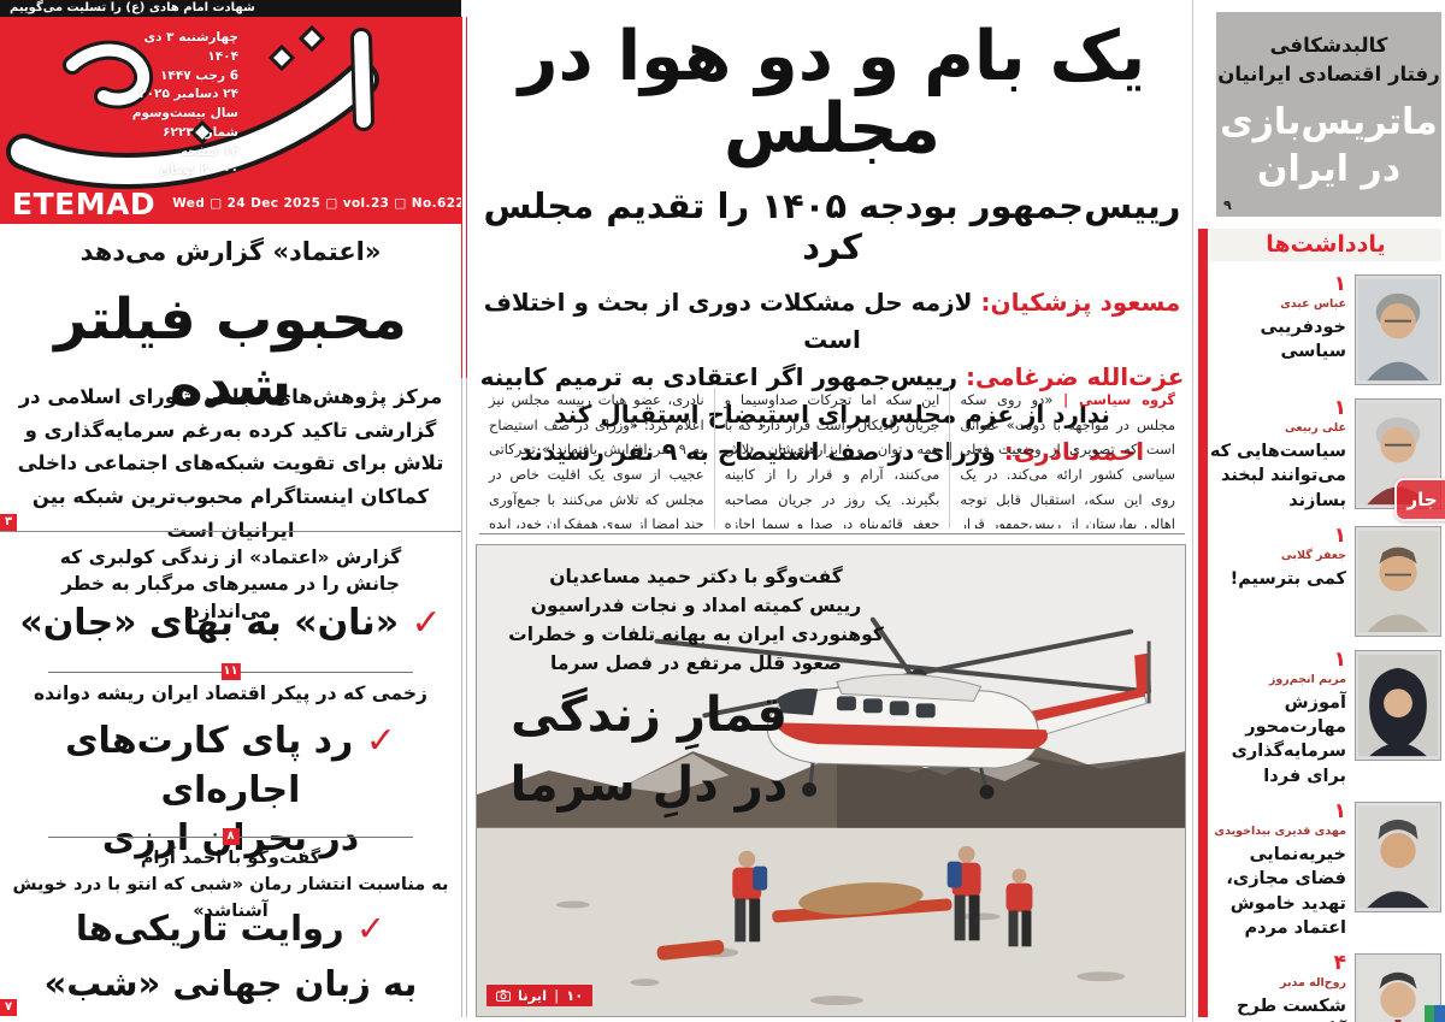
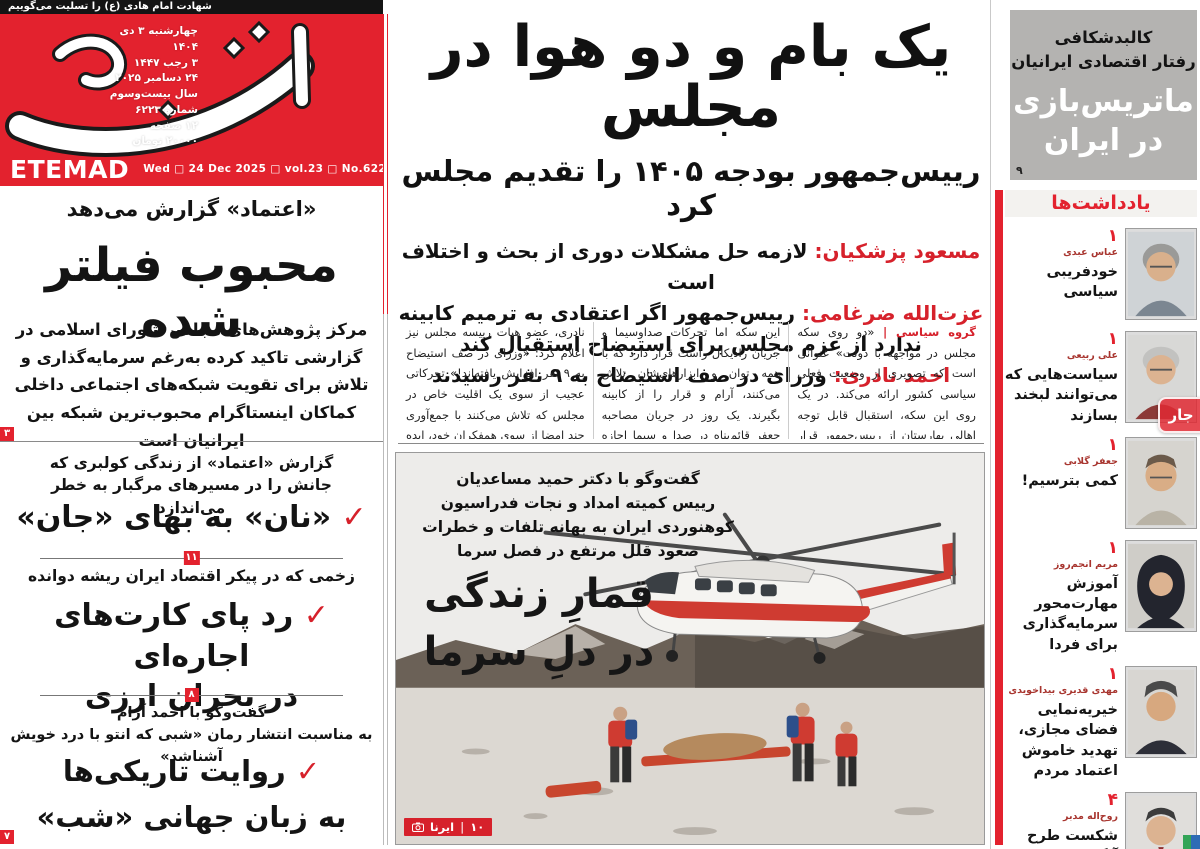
  شهادت امام هادی (ع) را تسلیت می‌گوییم
  چهارشنبه ۳ دی ۱۴۰۴
- 6 رجب ۱۴۴۷
+ ۳ رجب ۱۴۴۷
  ۲۴ دسامبر ۲۰۲۵
  سال بیست‌وسوم
  شماره ۶۲۲۳
  ۱۲ صفحه
  ۲۰۰۰۰ توان
  ETEMAD
  Wed □ 24 Dec 2025 □ vol.23 □ No.6223 □ 12 Pages □ 200000 Rials
  یک بام و دو هوا در مجلس
  رییس‌جمهور بودجه ۱۴۰۵ را تقدیم مجلس کرد
  مسعود پزشکیان: لازمه حل مشکلات دوری از بحث و اختلاف است
  عزت‌الله ضرغامی: رییس‌جمهور اگر اعتقادی به ترمیم کابینه ندارد از عزم مجلس برای استیضاح استقبال کند
  احمد نادری: وزرای در صف استیضاح به ۹ نفر رسیدند
  گفت‌وگو با دکتر حمید مساعدیان
  رییس کمیته امداد و نجات فدراسیون
  کوهنوردی ایران به بهانه تلفات و خطرات
  صعود قلل مرتفع در فصل سرما
  قمارِ زندگی
  در دلِ سرما
  ۱۰
  |
  ایرنا
  کالبدشکافی
  رفتار اقتصادی ایرانیان
  ماتریس‌بازی
  در ایران
  ۹
  یادداشت‌ها
  ۱
  عباس عبدی
  خودفریبی سیاسی
  ۱
  علی ربیعی
  سیاست‌هایی که می‌توانند لبخند بسازند
  ۱
  جعفر گلابی
  کمی بترسیم!
  ۱
  مریم انجم‌روز
  آموزش مهارت‌محور سرمایه‌گذاری برای فردا
  ۱
  مهدی قدیری بیداخویدی
  خیریه‌نمایی فضای مجازی، تهدید خاموش اعتماد مردم
  ۴
  روح‌اله مدبر
  جار
  «اعتماد» گزارش می‌دهد
  محبوب فیلتر شده
  مرکز پژوهش‌های مجلس شورای اسلامی در گزارشی تاکید کرده به‌رغم سرمایه‌گذاری و تلاش برای تقویت شبکه‌های اجتماعی داخلی کماکان اینستاگرام محبوب‌ترین شبکه بین ایرانیان است
  ۳
  گزارش «اعتماد» از زندگی کولبری که جانش را در مسیرهای مرگبار به خطر می‌اندازد
  ✓ «نان» به بهای «جان»
  ۱۱
  زخمی که در پیکر اقتصاد ایران ریشه دوانده
  ✓ رد پای کارت‌های اجاره‌ای
  در بحرن ارزی
  ۸
  گفت‌وگو با احمد آرام
  به مناسبت انتشار رمان «شبی که انتو با درد خویش آشناشد»
  ✓ روایت تاریکی‌ها
  به زبان جهانی «شب»
  ۷
